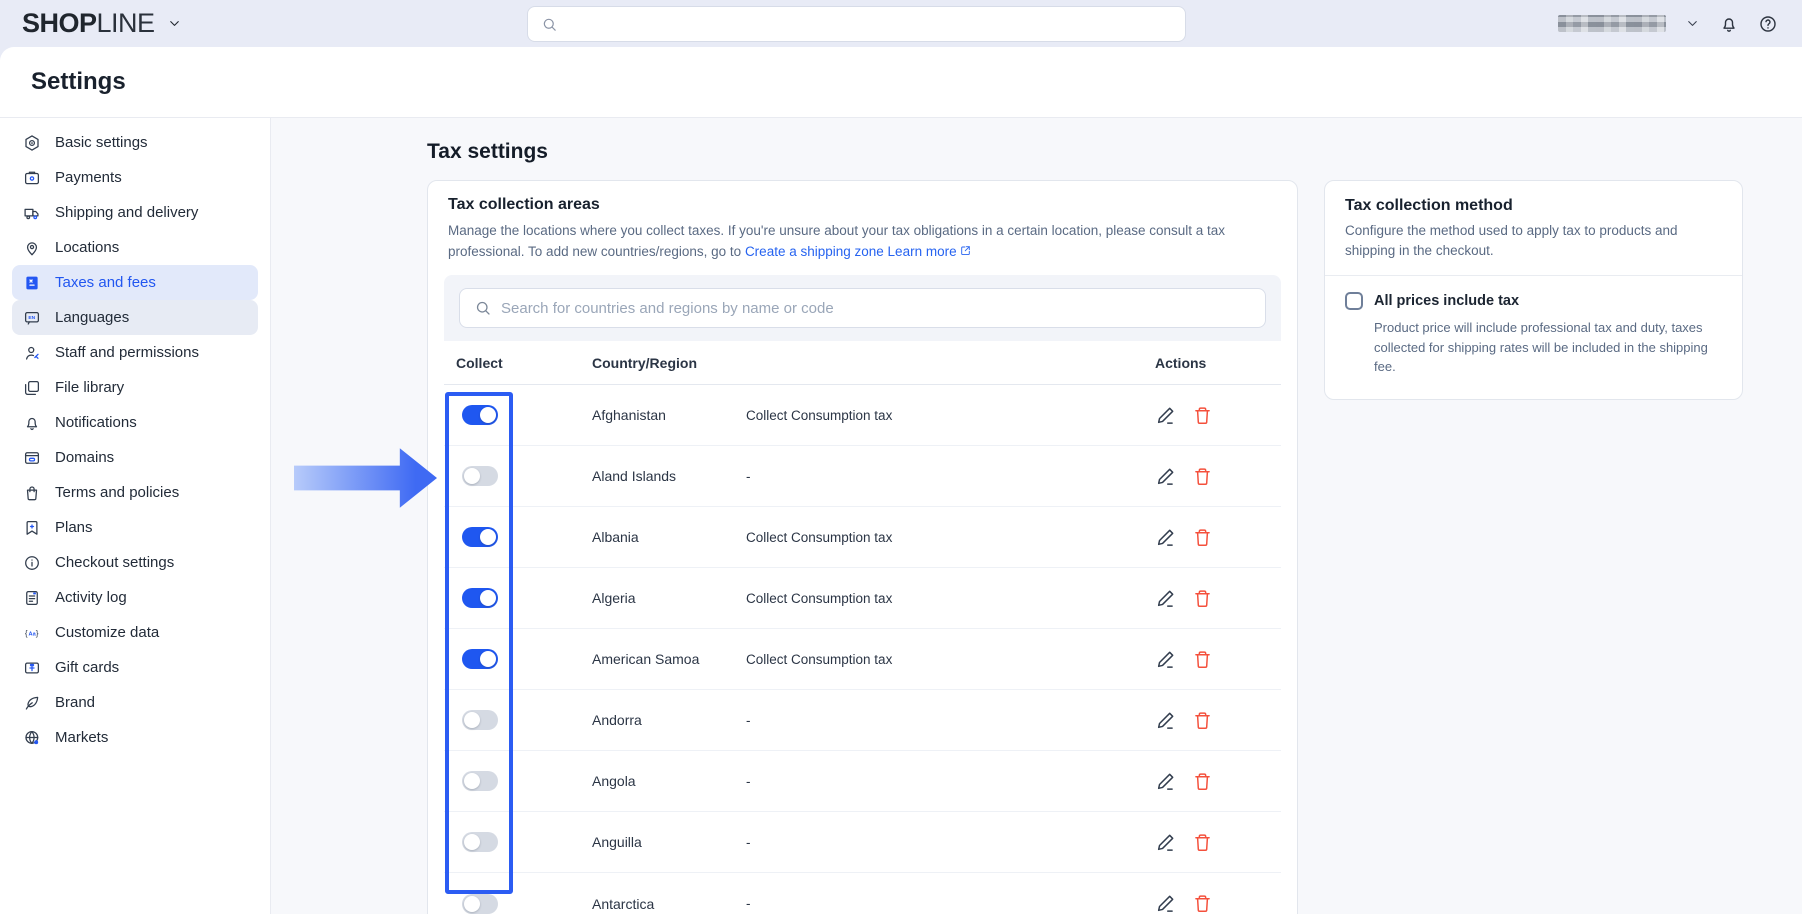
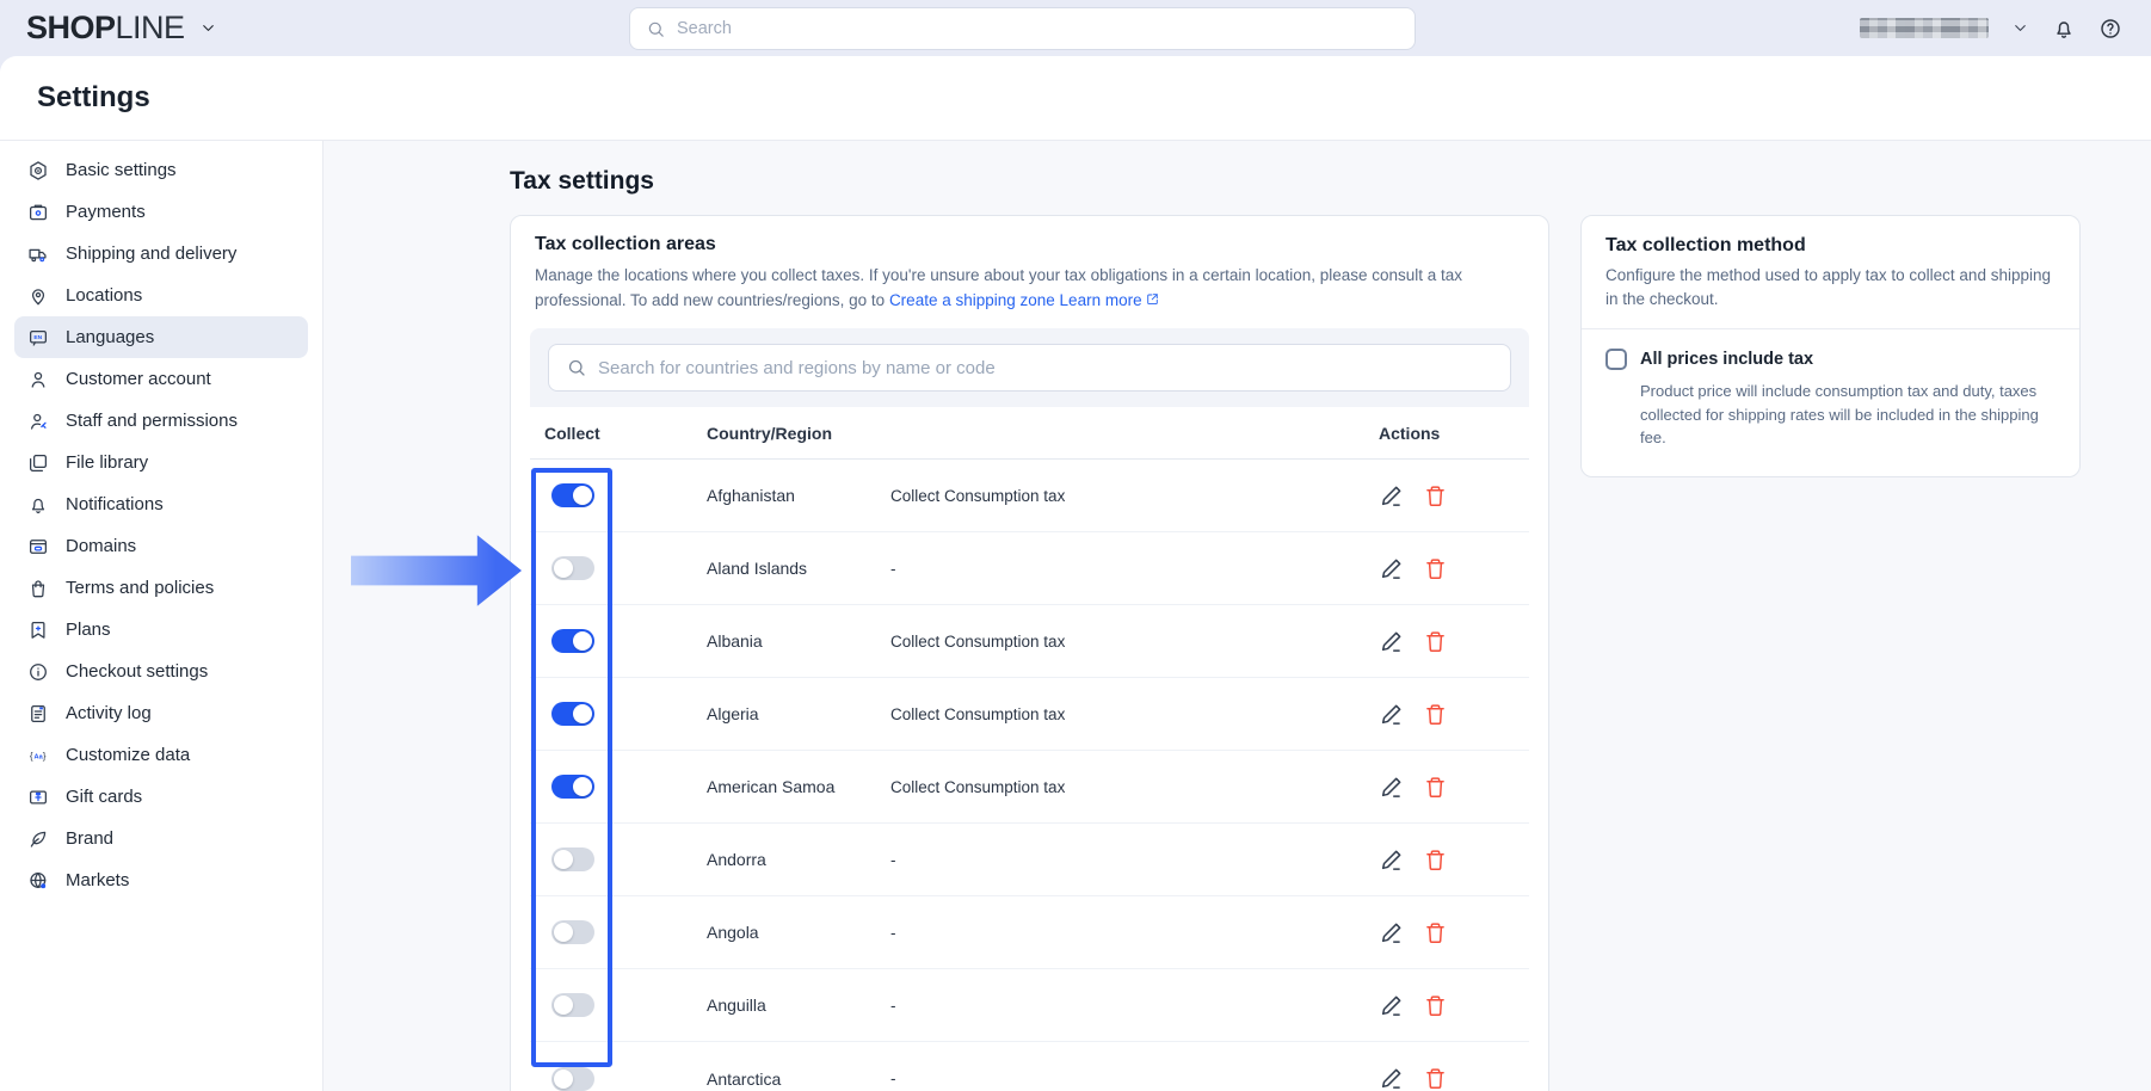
  SHOP
  LINE
+ Search
  Settings
  Basic settings
  Payments
  Shipping and delivery
  Locations
- Taxes and fees
  Languages
+ Customer account
  Staff and permissions
  File library
  Notifications
  Domains
  Terms and policies
  Plans
  Checkout settings
  Activity log
  {
  }
  Customize data
  Gift cards
  Brand
  Markets
  Tax settings
  Tax collection areas
  Manage the locations where you collect taxes. If you're unsure about your tax obligations in a certain location, please consult a tax professional. To add new countries/regions, go to Create a shipping zone Learn more
  Search for countries and regions by name or code
  Collect
  Country/Region
  Actions
  Afghanistan
  Collect Consumption tax
  Aland Islands
  -
  Albania
  Collect Consumption tax
  Algeria
  Collect Consumption tax
  American Samoa
  Collect Consumption tax
  Andorra
  -
  Angola
  -
  Anguilla
  -
  Antarctica
  -
  Tax collection method
- Configure the method used to apply tax to products and shipping in the checkout.
+ Configure the method used to apply tax to collect and shipping in the checkout.
  All prices include tax
- Product price will include professional tax and duty, taxes collected for shipping rates will be included in the shipping fee.
+ Product price will include consumption tax and duty, taxes collected for shipping rates will be included in the shipping fee.
